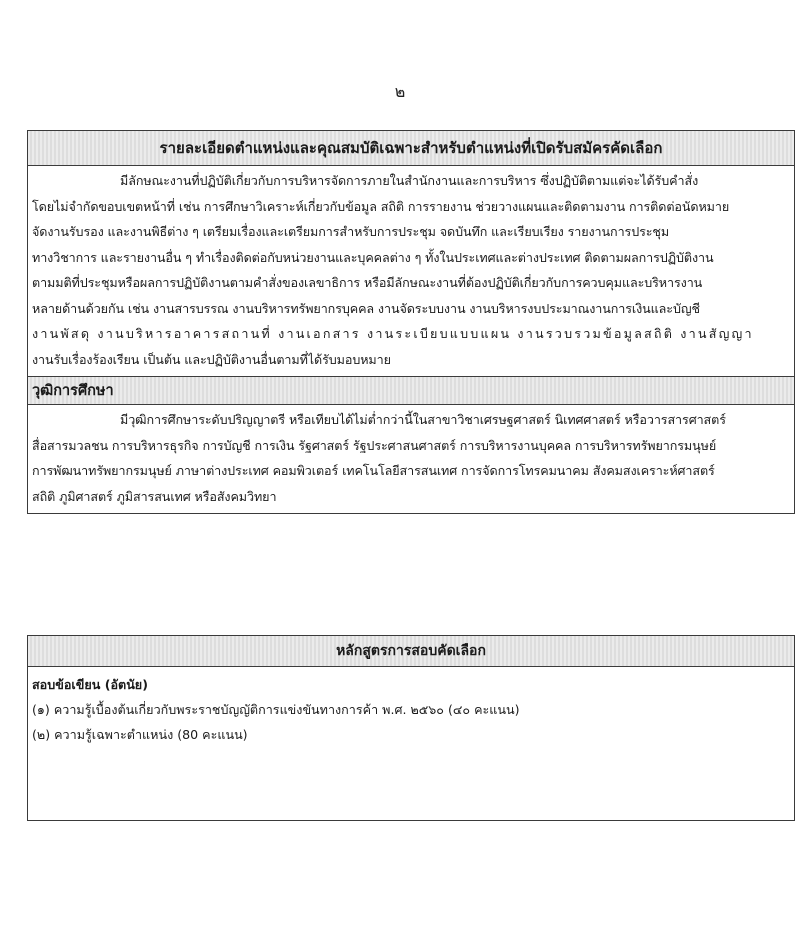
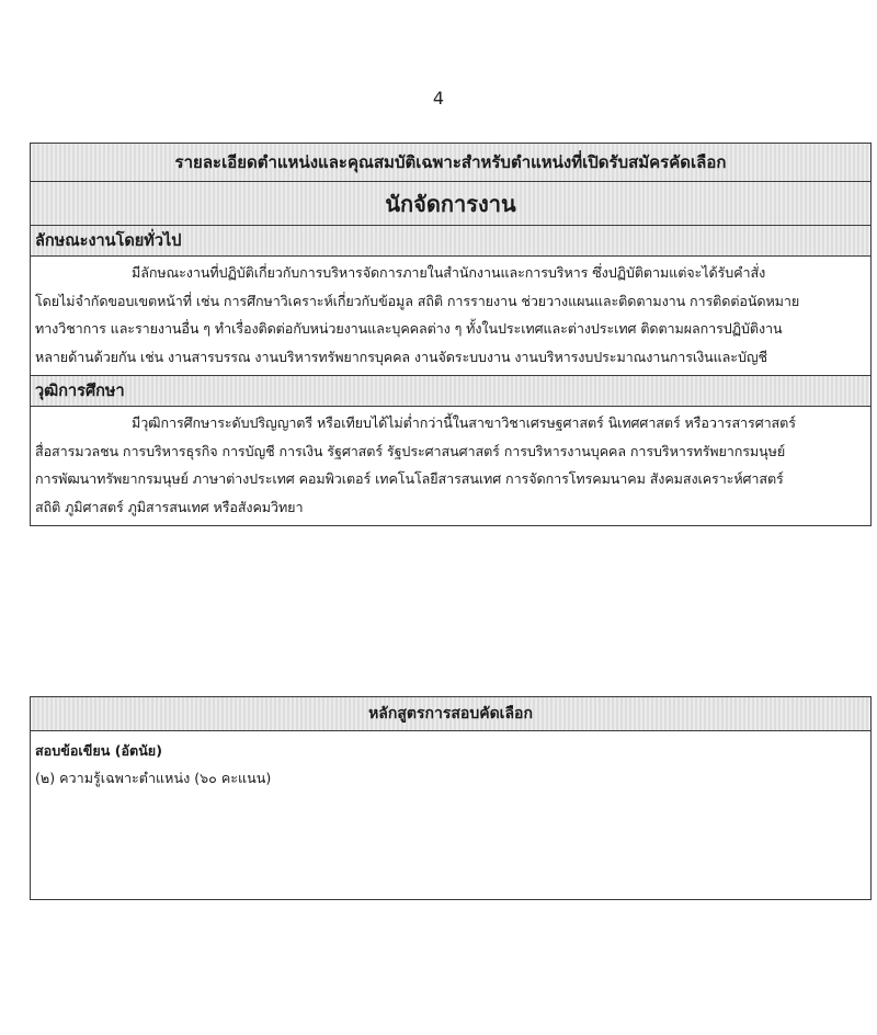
- ๒
+ 4
  รายละเอียดตำแหน่งและคุณสมบัติเฉพาะสำหรับตำแหน่งที่เปิดรับสมัครคัดเลือก
+ นักจัดการงาน
+ ลักษณะงานโดยทั่วไป
  มีลักษณะงานที่ปฏิบัติเกี่ยวกับการบริหารจัดการภายในสำนักงานและการบริหาร ซึ่งปฏิบัติตามแต่จะได้รับคำสั่ง
  โดยไม่จำกัดขอบเขตหน้าที่ เช่น การศึกษาวิเคราะห์เกี่ยวกับข้อมูล สถิติ การรายงาน ช่วยวางแผนและติดตามงาน การติดต่อนัดหมาย
- จัดงานรับรอง และงานพิธีต่าง ๆ เตรียมเรื่องและเตรียมการสำหรับการประชุม จดบันทึก และเรียบเรียง รายงานการประชุม
  ทางวิชาการ และรายงานอื่น ๆ ทำเรื่องติดต่อกับหน่วยงานและบุคคลต่าง ๆ ทั้งในประเทศและต่างประเทศ ติดตามผลการปฏิบัติงาน
- ตามมติที่ประชุมหรือผลการปฏิบัติงานตามคำสั่งของเลขาธิการ หรือมีลักษณะงานที่ต้องปฏิบัติเกี่ยวกับการควบคุมและบริหารงาน
  หลายด้านด้วยกัน เช่น งานสารบรรณ งานบริหารทรัพยากรบุคคล งานจัดระบบงาน งานบริหารงบประมาณงานการเงินและบัญชี
- งานพัสดุ งานบริหารอาคารสถานที่ งานเอกสาร งานระเบียบแบบแผน งานรวบรวมข้อมูลสถิติ งานสัญญา
- งานรับเรื่องร้องเรียน เป็นต้น และปฏิบัติงานอื่นตามที่ได้รับมอบหมาย
  วุฒิการศึกษา
  มีวุฒิการศึกษาระดับปริญญาตรี หรือเทียบได้ไม่ต่ำกว่านี้ในสาขาวิชาเศรษฐศาสตร์ นิเทศศาสตร์ หรือวารสารศาสตร์
  สื่อสารมวลชน การบริหารธุรกิจ การบัญชี การเงิน รัฐศาสตร์ รัฐประศาสนศาสตร์ การบริหารงานบุคคล การบริหารทรัพยากรมนุษย์
  การพัฒนาทรัพยากรมนุษย์ ภาษาต่างประเทศ คอมพิวเตอร์ เทคโนโลยีสารสนเทศ การจัดการโทรคมนาคม สังคมสงเคราะห์ศาสตร์
  สถิติ ภูมิศาสตร์ ภูมิสารสนเทศ หรือสังคมวิทยา
  หลักสูตรการสอบคัดเลือก
  สอบข้อเขียน (อัตนัย)
- (๑) ความรู้เบื้องต้นเกี่ยวกับพระราชบัญญัติการแข่งขันทางการค้า พ.ศ. ๒๕๖๐ (๔๐ คะแนน)
- (๒) ความรู้เฉพาะตำแหน่ง (80 คะแนน)
+ (๒) ความรู้เฉพาะตำแหน่ง (๖๐ คะแนน)
